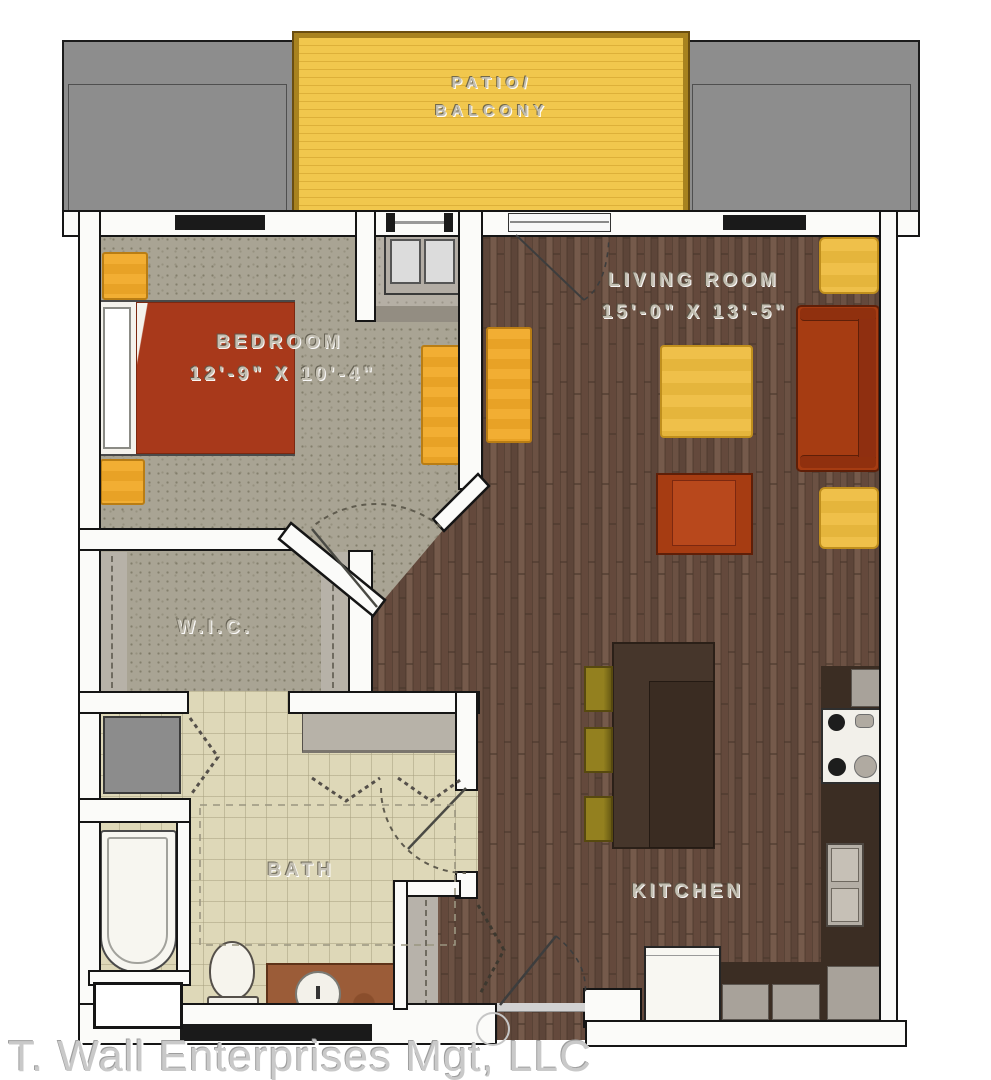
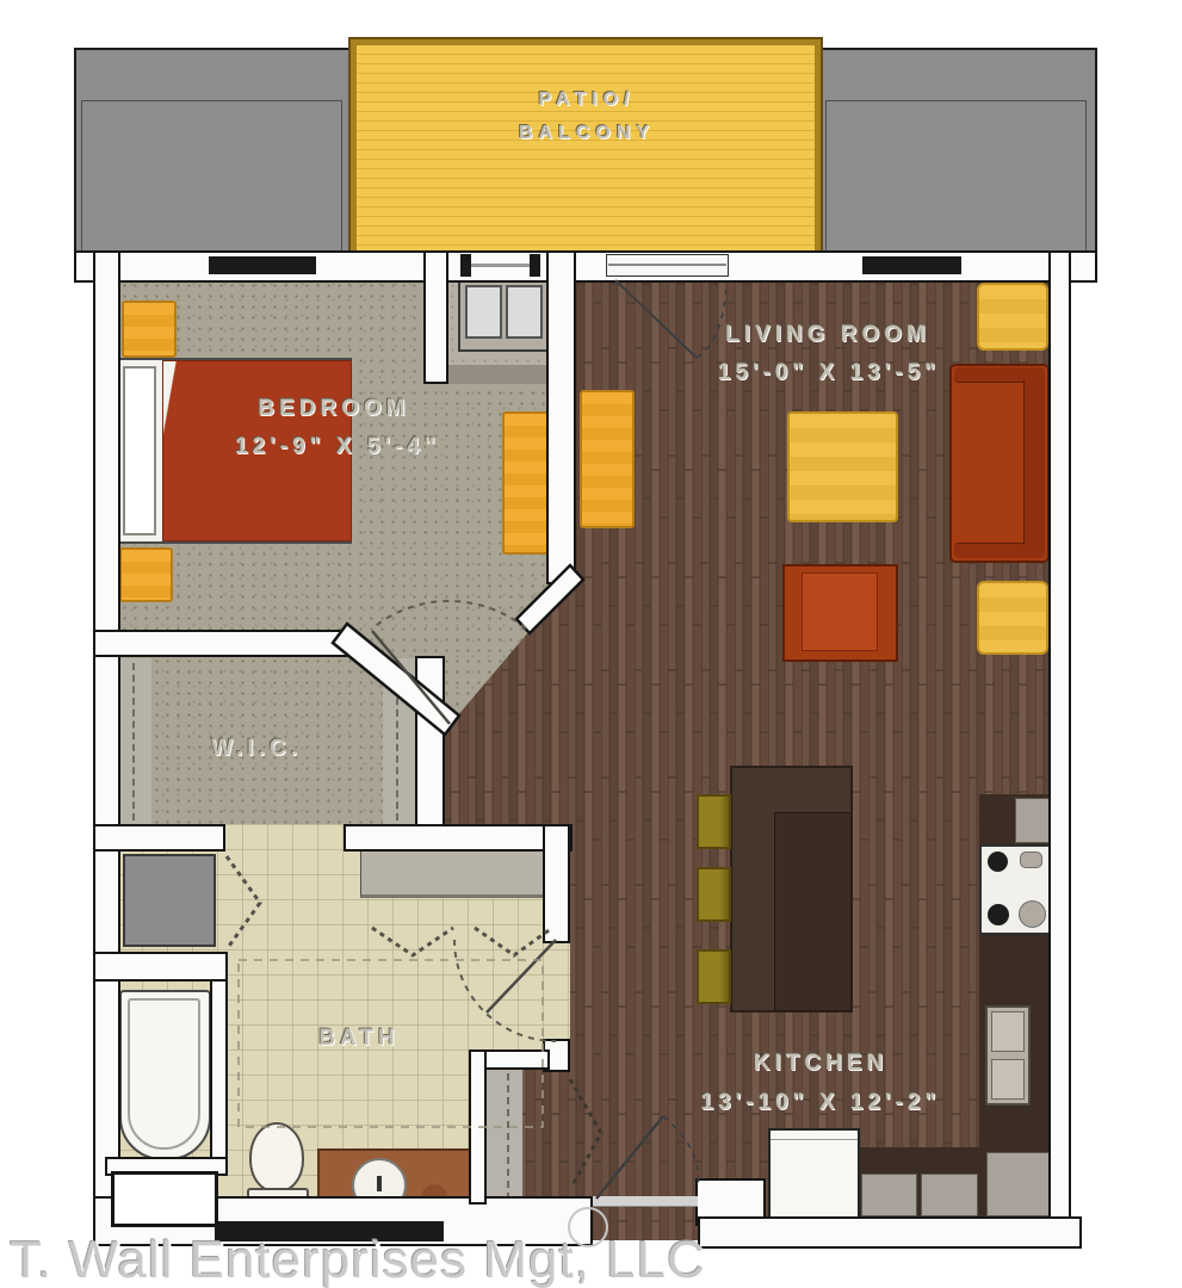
  PATIO/
  BALCONY
  BEDROOM
- 12'-9" X 10'-4"
+ 12'-9" X 5'-4"
  LIVING ROOM
  15'-0" X 13'-5"
  W.I.C.
  BATH
  KITCHEN
+ 13'-10" X 12'-2"
  T. Wall Enterprises Mgt, LLC
